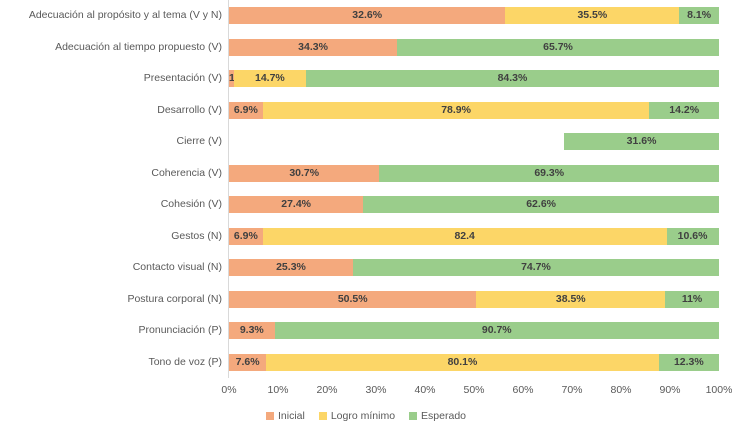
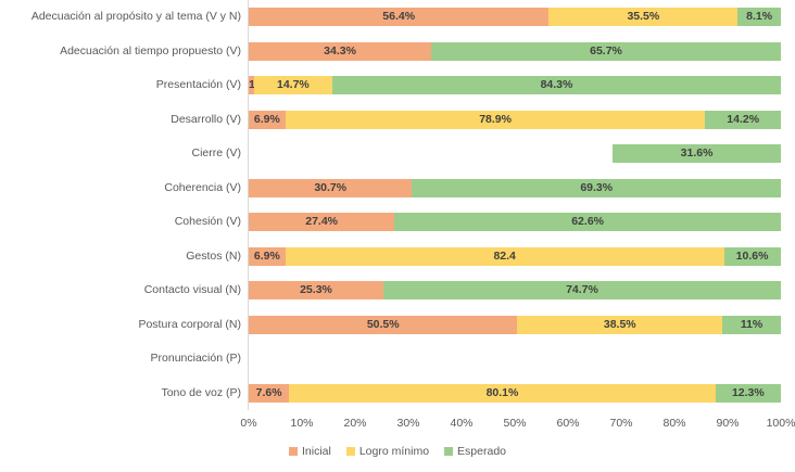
  Adecuación al propósito y al tema (V y N)
  Adecuación al tiempo propuesto (V)
  Presentación (V)
  Desarrollo (V)
  Cierre (V)
  Coherencia (V)
  Cohesión (V)
  Gestos (N)
  Contacto visual (N)
  Postura corporal (N)
  Pronunciación (P)
  Tono de voz (P)
- 32.6%
+ 56.4%
  35.5%
  8.1%
  34.3%
  65.7%
  14.7%
  84.3%
  6.9%
  78.9%
  14.2%
  31.6%
  30.7%
  69.3%
  27.4%
  62.6%
  6.9%
  82.4
  10.6%
  25.3%
  74.7%
  50.5%
  38.5%
  11%
- 9.3%
- 90.7%
  7.6%
  80.1%
  12.3%
  0%
  10%
  20%
  30%
  40%
  50%
  60%
  70%
  80%
  90%
  100%
  Inicial
  Logro mínimo
  Esperado
